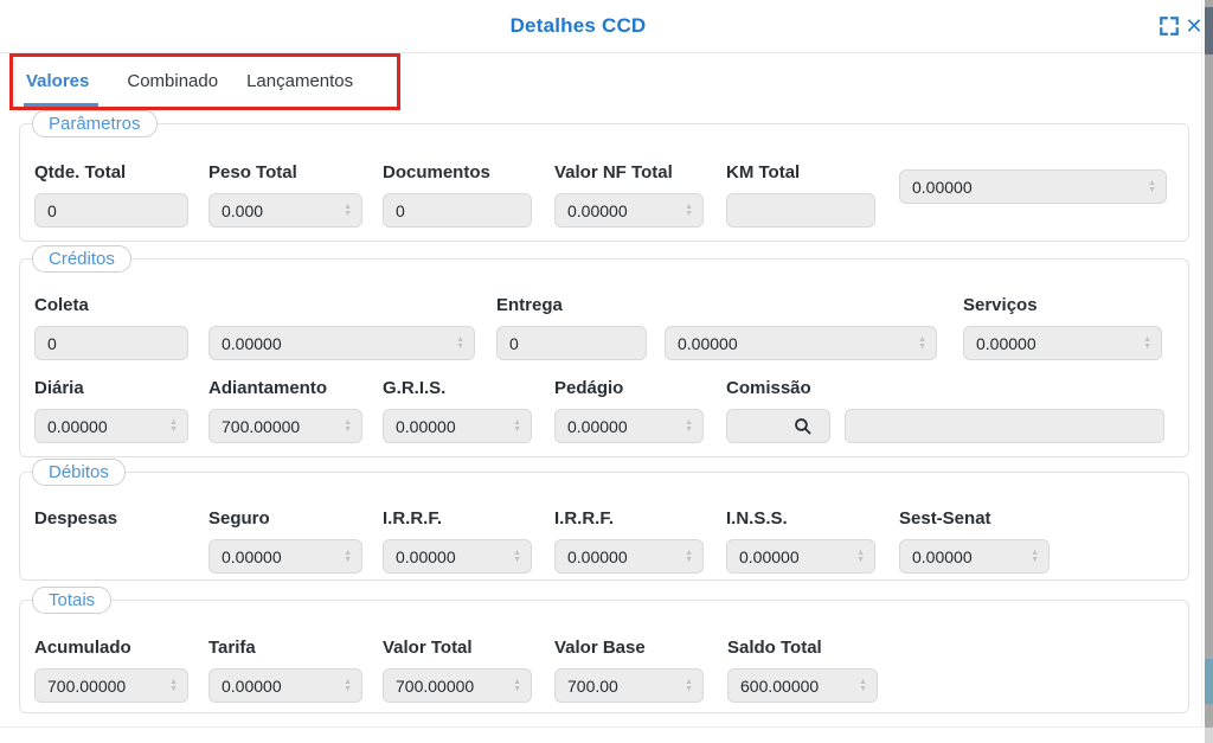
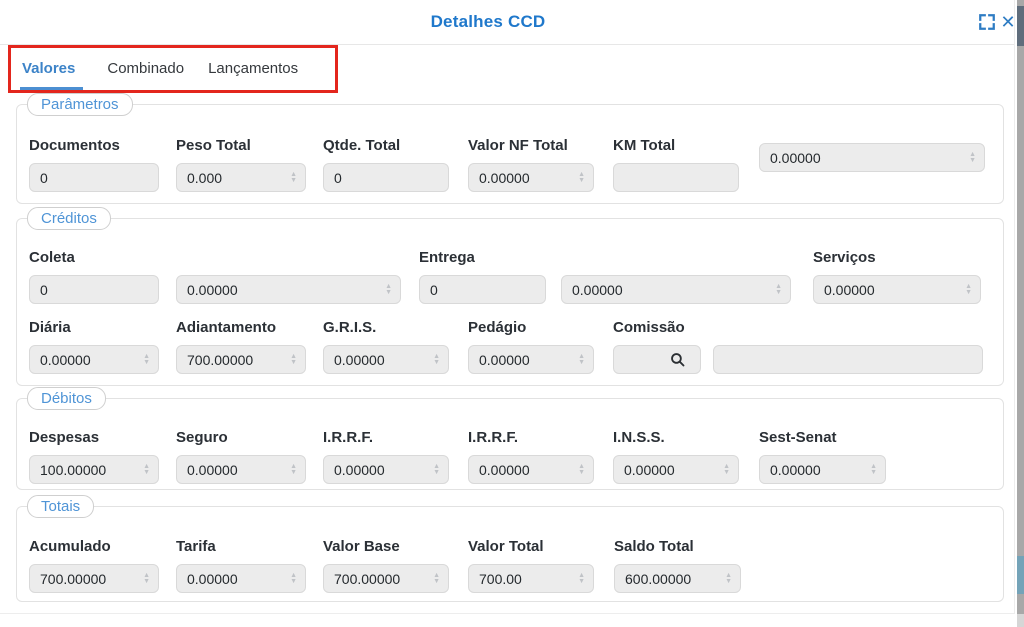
  Detalhes CCD
  ✕
  Valores
  Combinado
  Lançamentos
  Parâmetros
- Qtde. Total
+ Documentos
  0
  Peso Total
  0.000
- Documentos
+ Qtde. Total
  0
  Valor NF Total
  0.00000
  KM Total
  0.00000
  Créditos
  Coleta
  0
  0.00000
  Entrega
  0
  0.00000
  Serviços
  0.00000
  Diária
  0.00000
  Adiantamento
  700.00000
  G.R.I.S.
  0.00000
  Pedágio
  0.00000
  Comissão
  Débitos
  Despesas
+ 100.00000
  Seguro
  0.00000
  I.R.R.F.
  0.00000
  I.R.R.F.
  0.00000
  I.N.S.S.
  0.00000
  Sest-Senat
  0.00000
  Totais
  Acumulado
  700.00000
  Tarifa
  0.00000
- Valor Total
+ Valor Base
  700.00000
- Valor Base
+ Valor Total
  700.00
  Saldo Total
  600.00000
